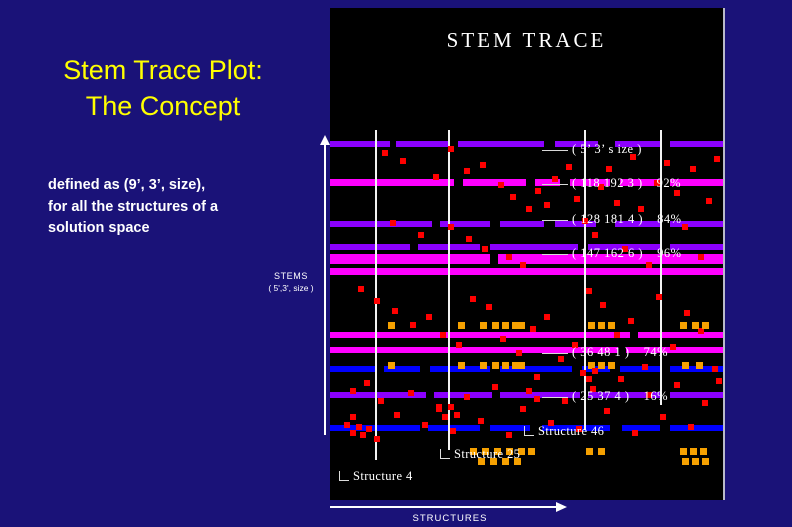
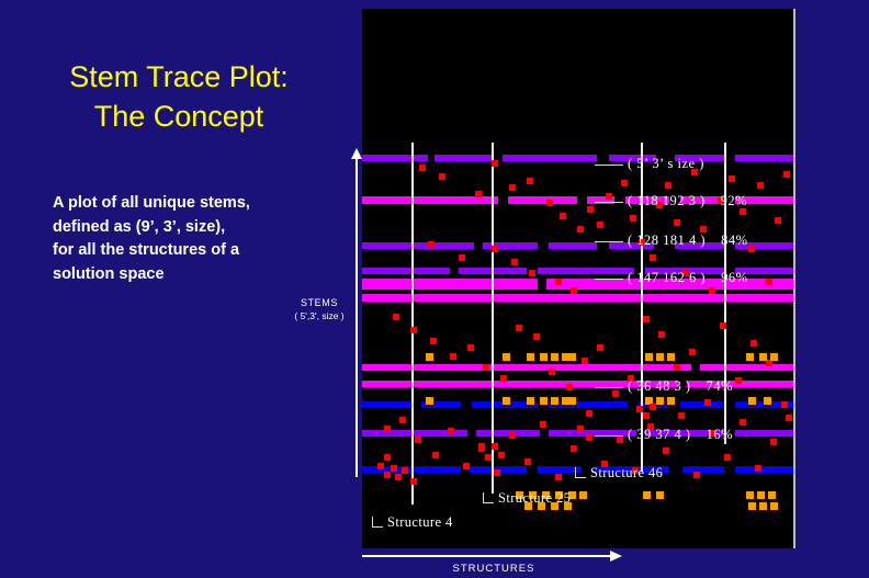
  Stem Trace Plot:
  The Concept
+ A plot of all unique stems,
  defined as (9’, 3’, size),
  for all the structures of a
  solution space
  STEMS
  ( 5',3', size )
- STEM TRACE
  ( 5’ 3’ s ize )
  ( 118 192 3 ) 92%
  ( 128 181 4 ) 84%
  ( 147 162 6 ) 96%
- ( 36 48 1 ) 74%
+ ( 36 48 3 ) 74%
- ( 25 37 4 ) 16%
+ ( 39 37 4 ) 16%
  Structure 4
  Structure 25
  Structure 46
  STRUCTURES
